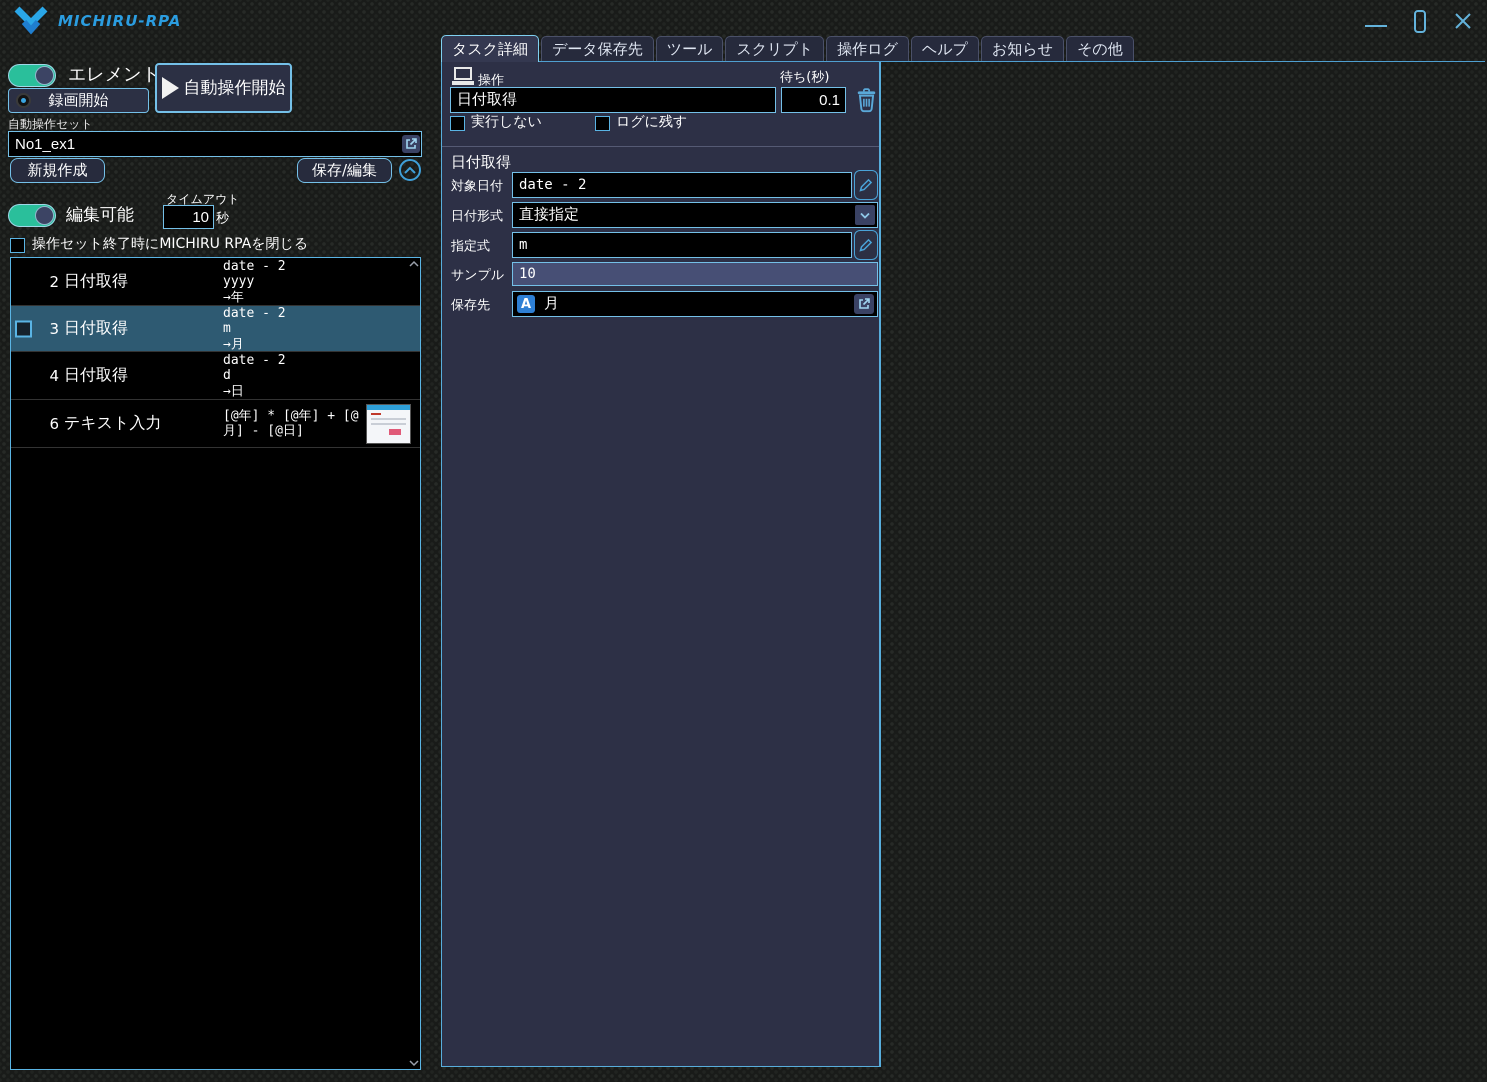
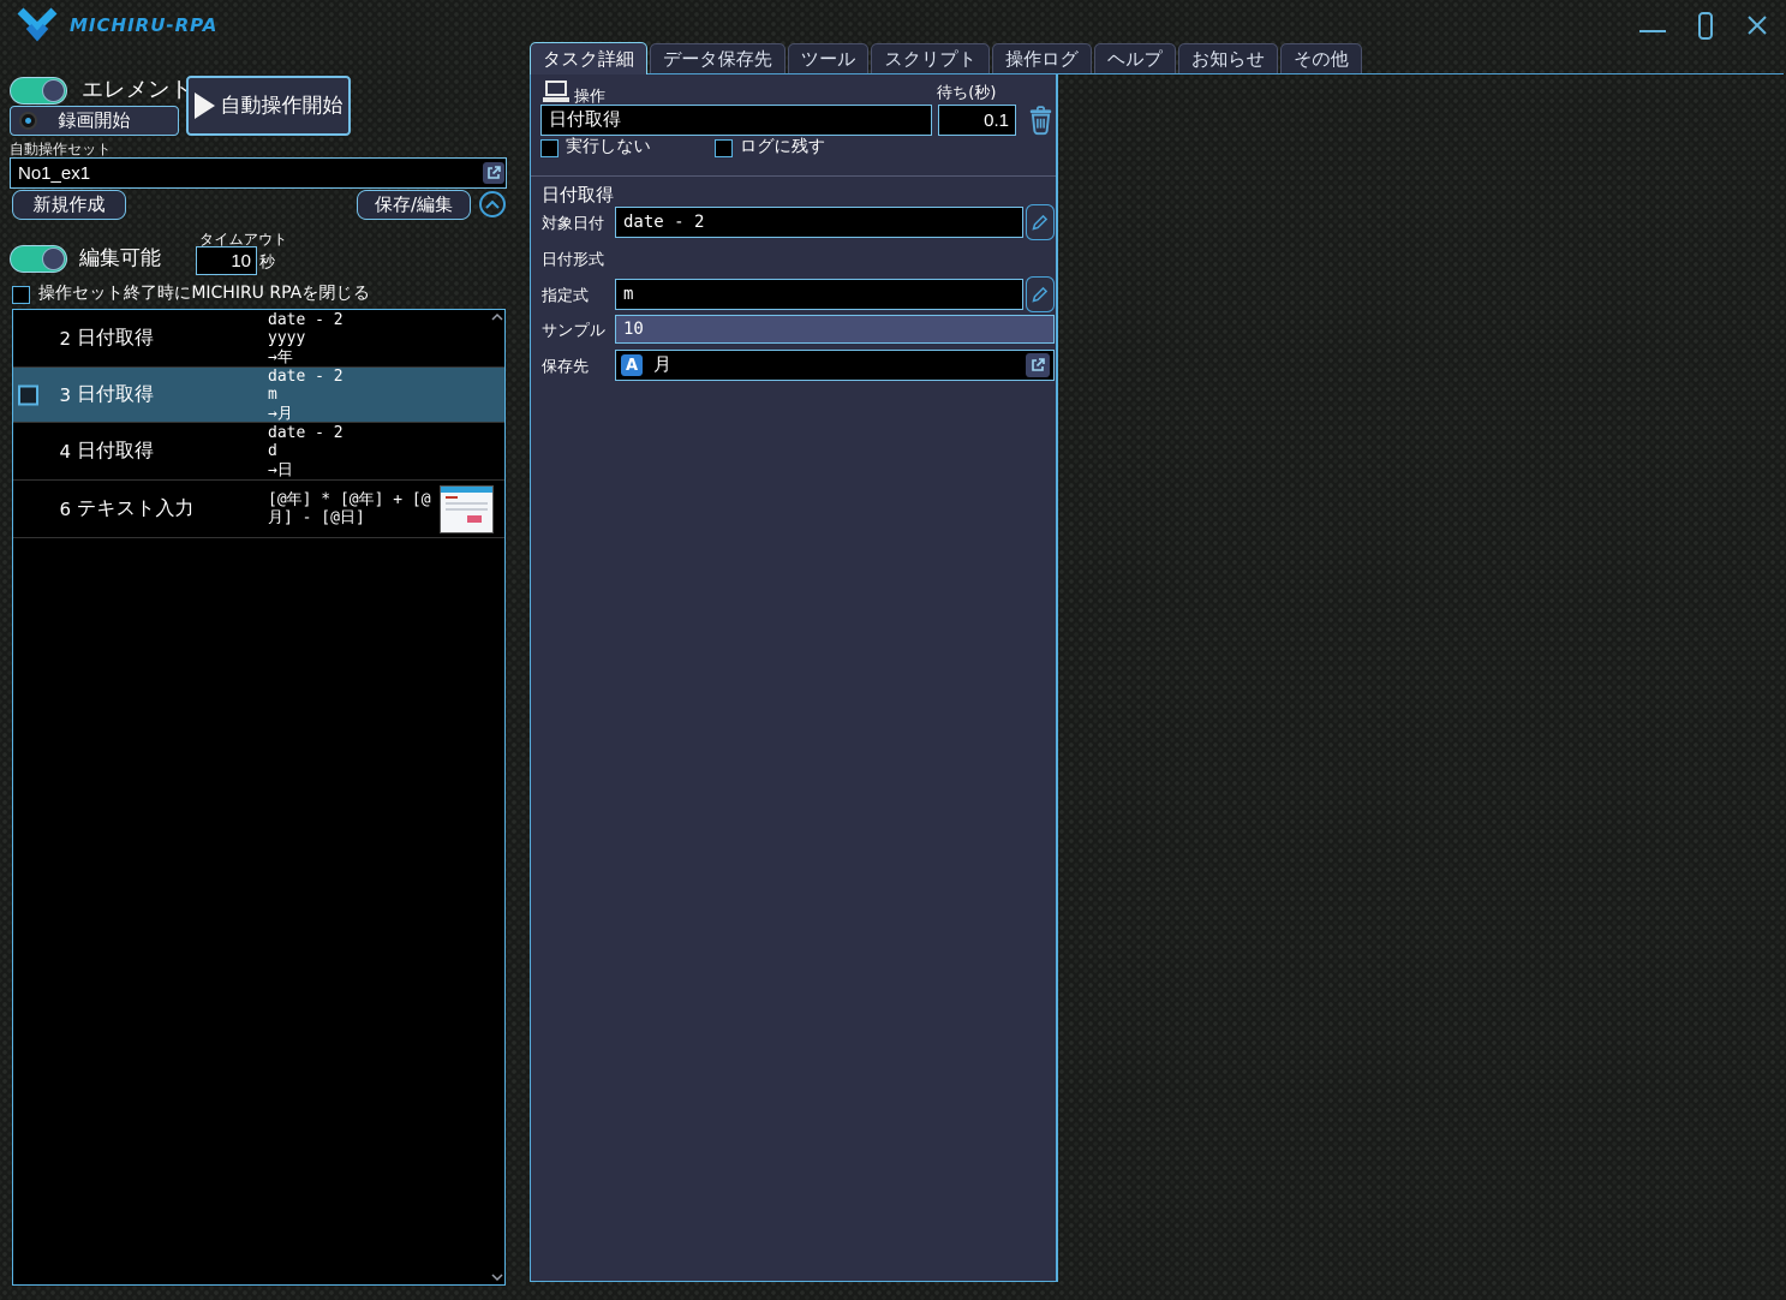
  MICHIRU-RPA
  エレメント
  自動操作開始
  録画開始
  自動操作セット
  No1_ex1
  新規作成
  保存/編集
  タイムアウト
  編集可能
  10
  秒
  操作セット終了時にMICHIRU RPAを閉じる
  2
  日付取得
  date - 2
  yyyy
  →年
  3
  日付取得
  date - 2
  m
  →月
  4
  日付取得
  date - 2
  d
  →日
  6
  テキスト入力
  [@年] * [@年] + [@
  月] - [@日]
  タスク詳細
  データ保存先
  ツール
  スクリプト
  操作ログ
  ヘルプ
  お知らせ
  その他
  操作
  待ち(秒)
  日付取得
  0.1
  実行しない
  ログに残す
  日付取得
  対象日付
  date - 2
  日付形式
- 直接指定
  指定式
  m
  サンプル
  10
  保存先
  A
  月
